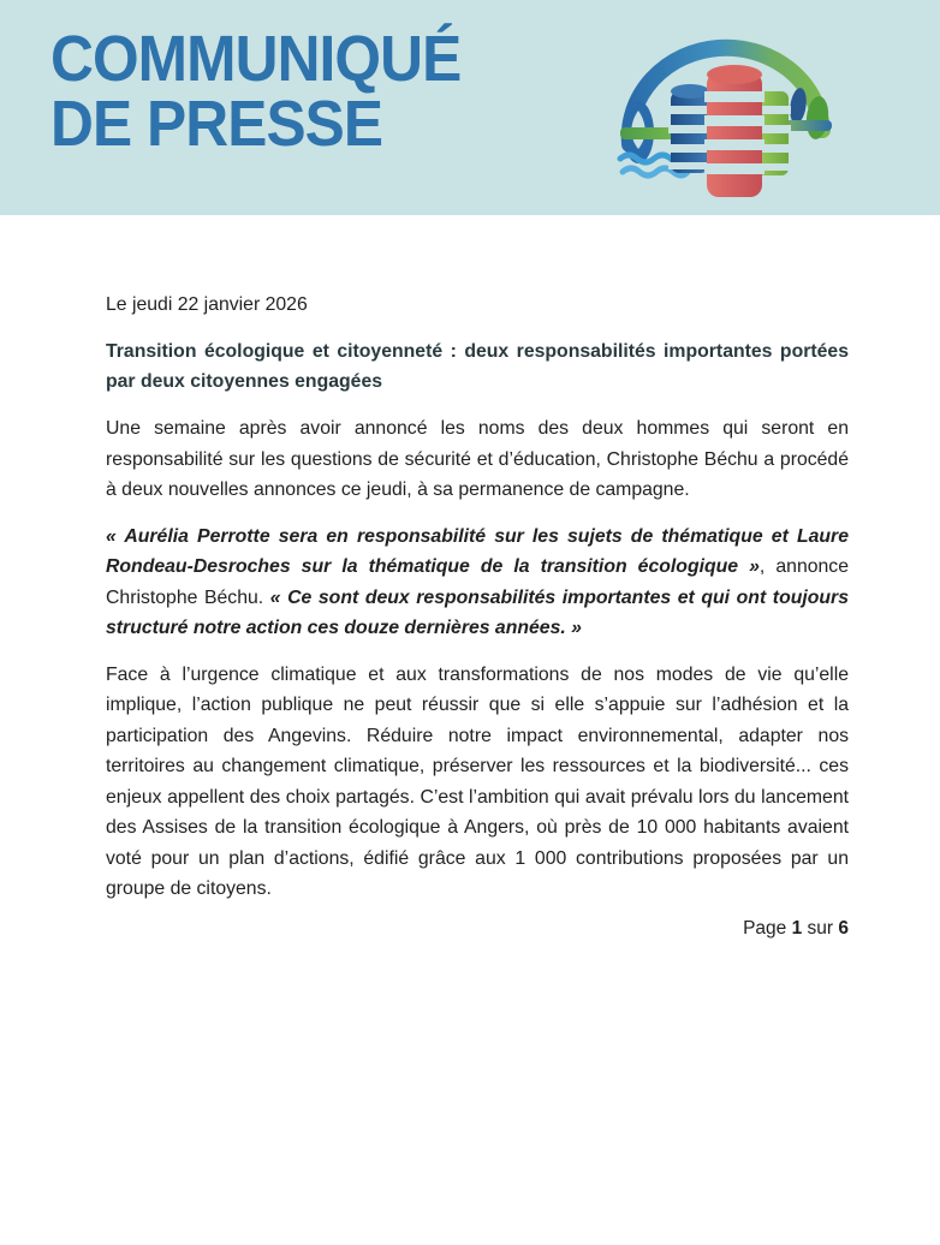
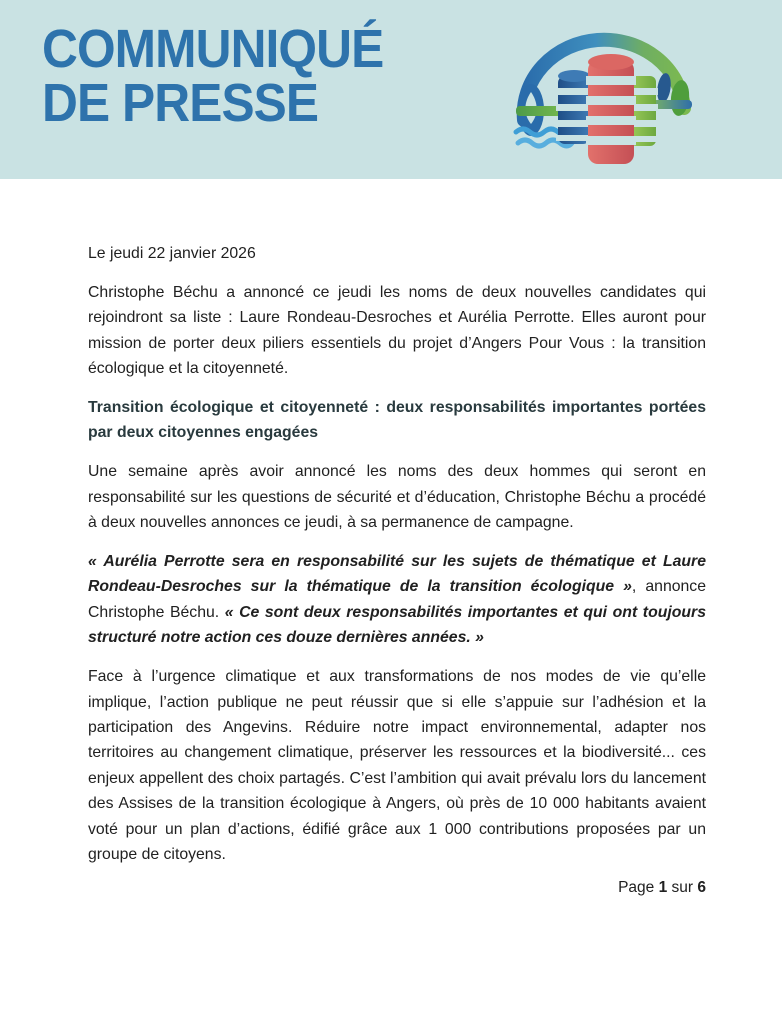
  COMMUNIQUÉ
  DE PRESSE
  Le jeudi 22 janvier 2026
+ Christophe Béchu a annoncé ce jeudi les noms de deux nouvelles candidates qui rejoindront sa liste : Laure Rondeau-Desroches et Aurélia Perrotte. Elles auront pour mission de porter deux piliers essentiels du projet d’Angers Pour Vous : la transition écologique et la citoyenneté.
  Transition écologique et citoyenneté : deux responsabilités importantes portées par deux citoyennes engagées
  Une semaine après avoir annoncé les noms des deux hommes qui seront en responsabilité sur les questions de sécurité et d’éducation, Christophe Béchu a procédé à deux nouvelles annonces ce jeudi, à sa permanence de campagne.
  « Aurélia Perrotte sera en responsabilité sur les sujets de thématique et Laure Rondeau-Desroches sur la thématique de la transition écologique », annonce Christophe Béchu. « Ce sont deux responsabilités importantes et qui ont toujours structuré notre action ces douze dernières années. »
  Face à l’urgence climatique et aux transformations de nos modes de vie qu’elle implique, l’action publique ne peut réussir que si elle s’appuie sur l’adhésion et la participation des Angevins. Réduire notre impact environnemental, adapter nos territoires au changement climatique, préserver les ressources et la biodiversité... ces enjeux appellent des choix partagés. C’est l’ambition qui avait prévalu lors du lancement des Assises de la transition écologique à Angers, où près de 10 000 habitants avaient voté pour un plan d’actions, édifié grâce aux 1 000 contributions proposées par un groupe de citoyens.
  Page 1 sur 6
